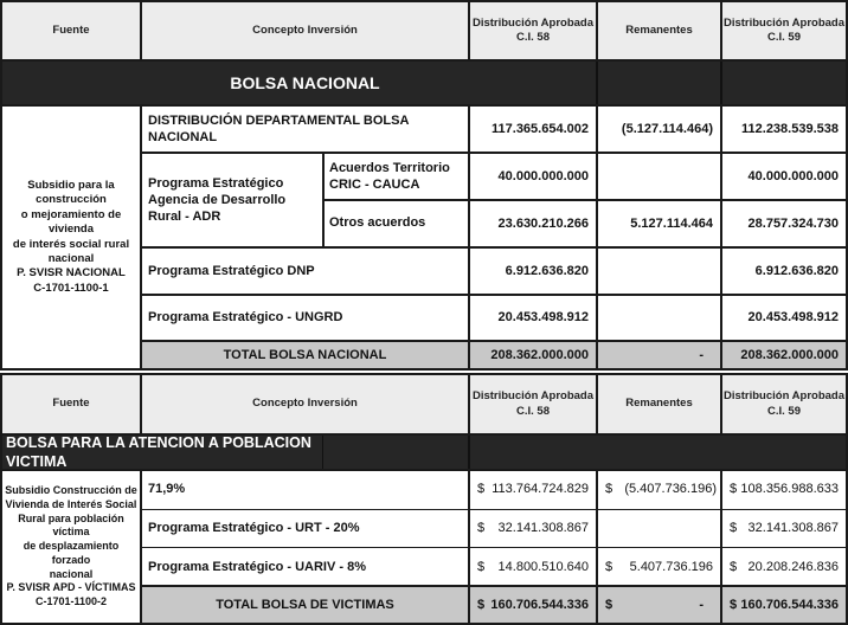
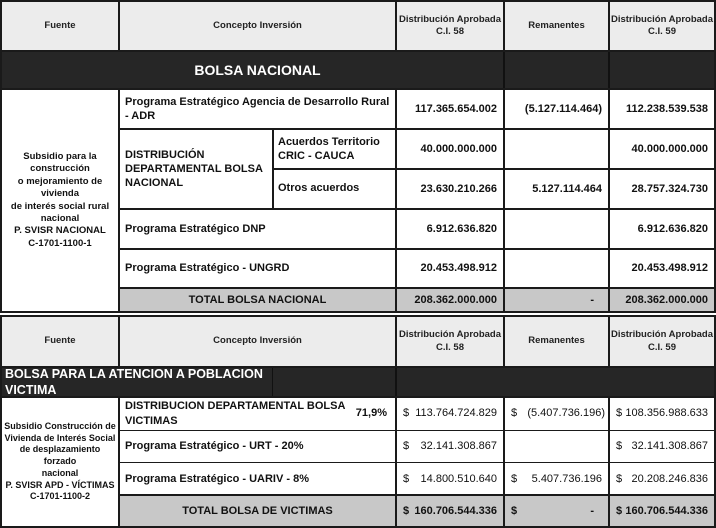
  Fuente
  Concepto Inversión
  Distribución Aprobada
  C.I. 58
  Remanentes
  Distribución Aprobada
  C.I. 59
  BOLSA NACIONAL
  Subsidio para la
  construcción
  o mejoramiento de vivienda
  de interés social rural
  nacional
  P. SVISR NACIONAL
  C-1701-1100-1
- DISTRIBUCIÓN DEPARTAMENTAL BOLSA NACIONAL
+ Programa Estratégico Agencia de Desarrollo Rural - ADR
  117.365.654.002
  (5.127.114.464)
  112.238.539.538
- Programa Estratégico Agencia de Desarrollo Rural - ADR
+ DISTRIBUCIÓN DEPARTAMENTAL BOLSA NACIONAL
  Acuerdos Territorio CRIC - CAUCA
  40.000.000.000
  40.000.000.000
  Otros acuerdos
  23.630.210.266
  5.127.114.464
  28.757.324.730
  Programa Estratégico DNP
  6.912.636.820
  6.912.636.820
  Programa Estratégico - UNGRD
  20.453.498.912
  20.453.498.912
  TOTAL BOLSA NACIONAL
  208.362.000.000
  -
  208.362.000.000
  Fuente
  Concepto Inversión
  Distribución Aprobada
  C.I. 58
  Remanentes
  Distribución Aprobada
  C.I. 59
  BOLSA PARA LA ATENCION A POBLACION VICTIMA
  Subsidio Construcción de
  Vivienda de Interés Social
- Rural para población víctima
  de desplazamiento forzado
  nacional
  P. SVISR APD - VÍCTIMAS
  C-1701-1100-2
+ DISTRIBUCION DEPARTAMENTAL BOLSA VICTIMAS
  71,9%
  $
  113.764.724.829
  $
  (5.407.736.196)
  $
  108.356.988.633
  Programa Estratégico - URT - 20%
  $
  32.141.308.867
  $
  32.141.308.867
  Programa Estratégico - UARIV - 8%
  $
  14.800.510.640
  $
  5.407.736.196
  $
  20.208.246.836
  TOTAL BOLSA DE VICTIMAS
  $
  160.706.544.336
  $
  -
  $
  160.706.544.336
